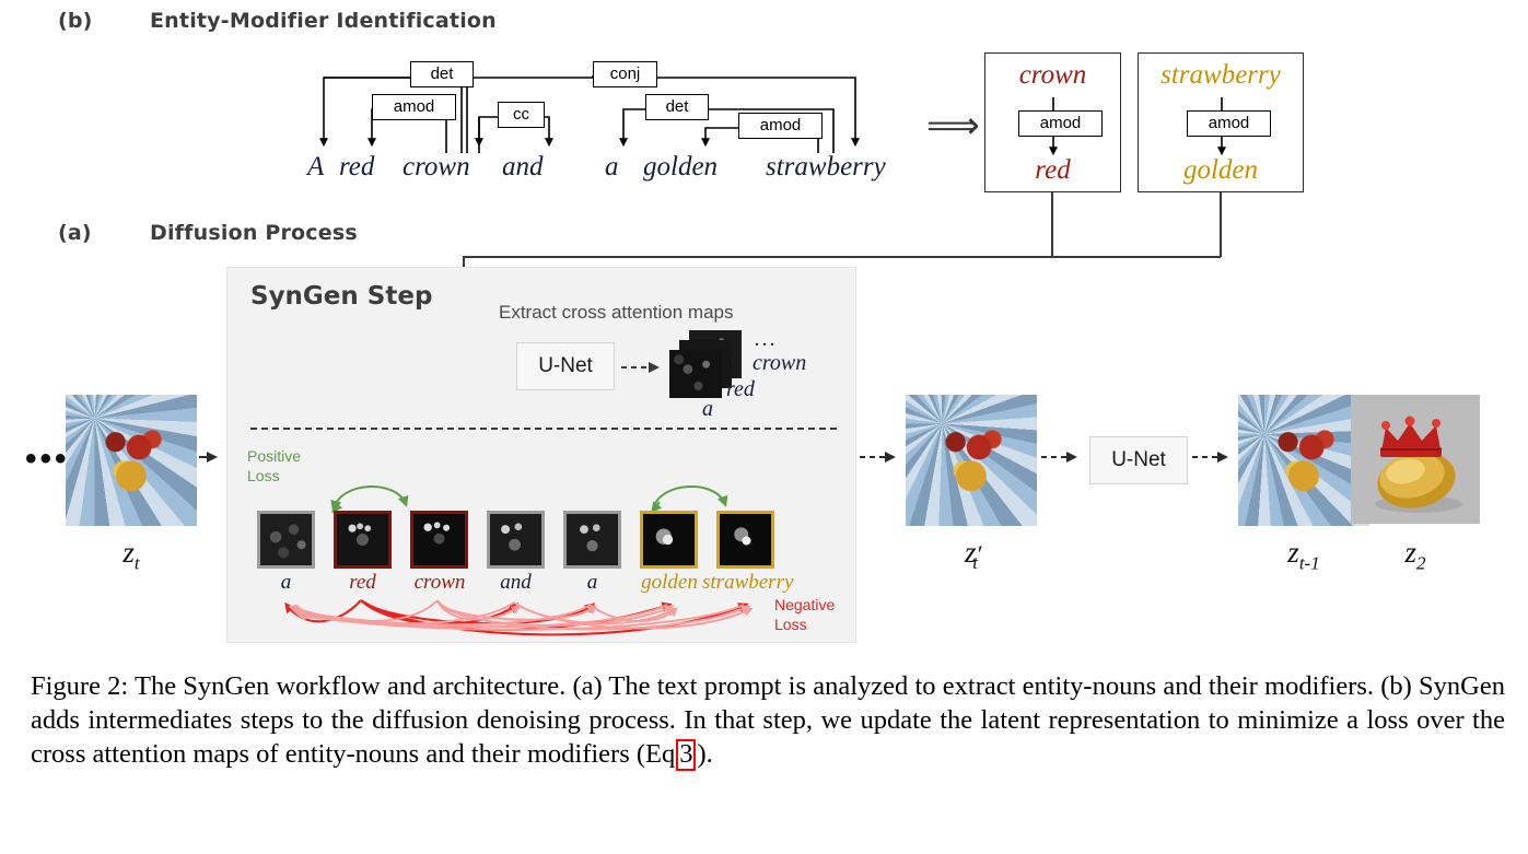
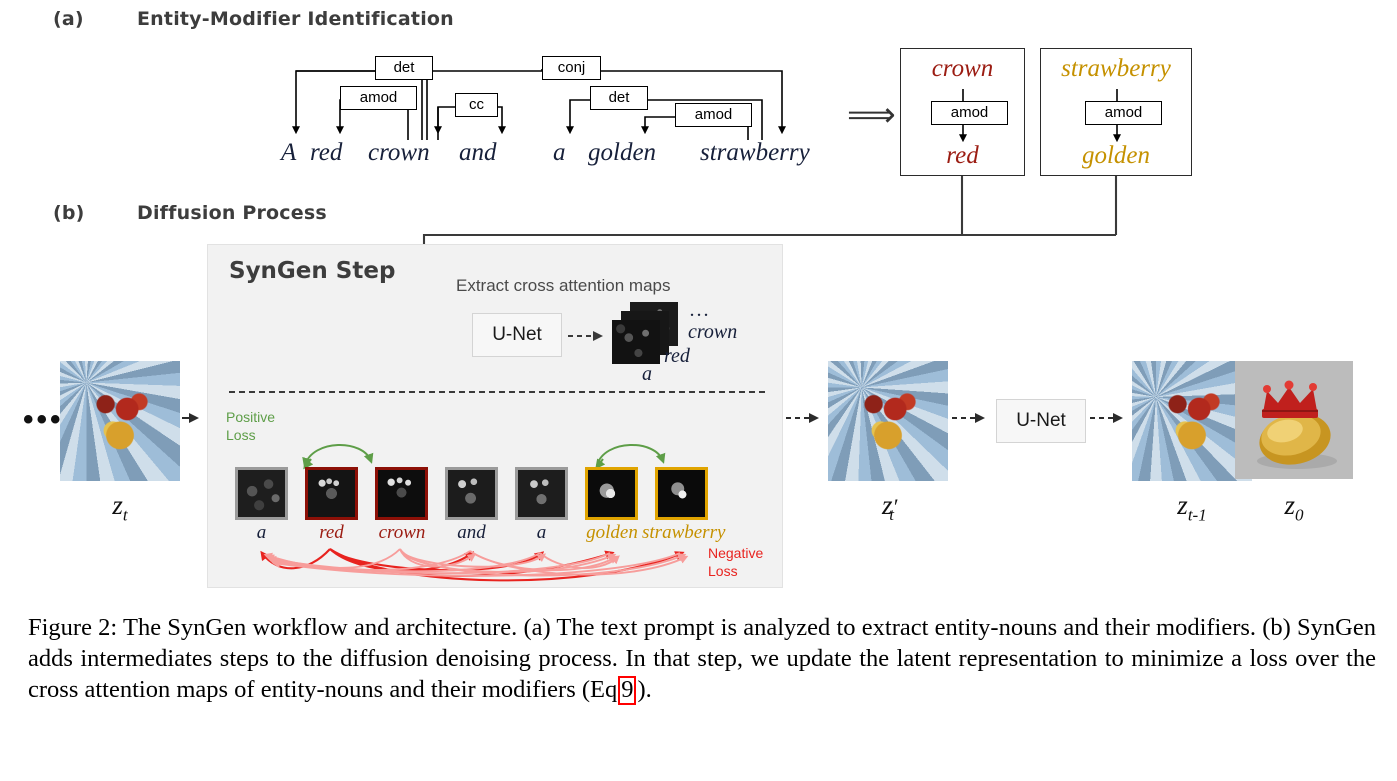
- (b)
+ (a)
  Entity-Modifier Identification
  det
  amod
  cc
  conj
  det
  amod
  A
  red
  crown
  and
  a
  golden
  strawberry
  ⟹
  crown
  amod
  red
  strawberry
  amod
  golden
- (a)
+ (b)
  Diffusion Process
  SynGen Step
  Extract cross attention maps
  U-Net
  ...
  crown
  red
  a
  Positive
  Loss
  a
  red
  crown
  and
  a
  golden
  strawberry
  Negative
  Loss
  •••
  zt
  z′t
  U-Net
  zt-1
- z2
+ z0
- Figure 2: The SynGen workflow and architecture. (a) The text prompt is analyzed to extract entity-nouns and their modifiers. (b) SynGen adds intermediates steps to the diffusion denoising process. In that step, we update the latent representation to minimize a loss over the cross attention maps of entity-nouns and their modifiers (Eq 3 ).
+ Figure 2: The SynGen workflow and architecture. (a) The text prompt is analyzed to extract entity-nouns and their modifiers. (b) SynGen adds intermediates steps to the diffusion denoising process. In that step, we update the latent representation to minimize a loss over the cross attention maps of entity-nouns and their modifiers (Eq 9 ).
